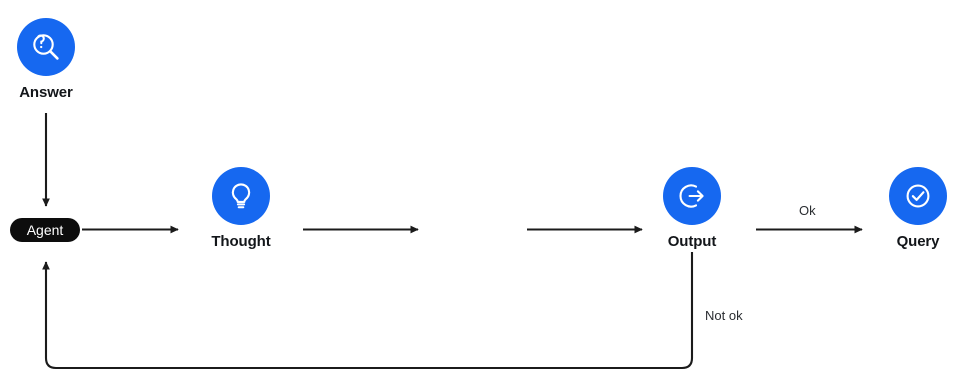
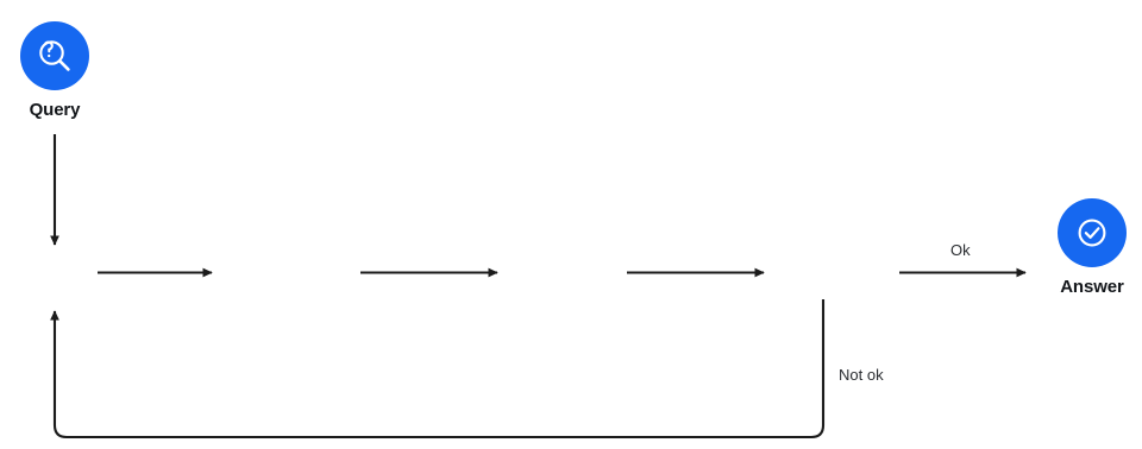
- Answer
+ Query
- Agent
- Thought
- Output
- Query
+ Answer
  Ok
  Not ok
